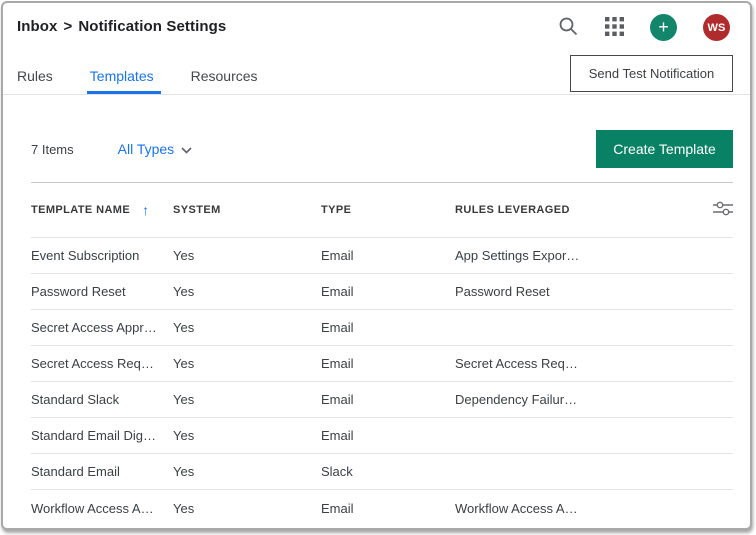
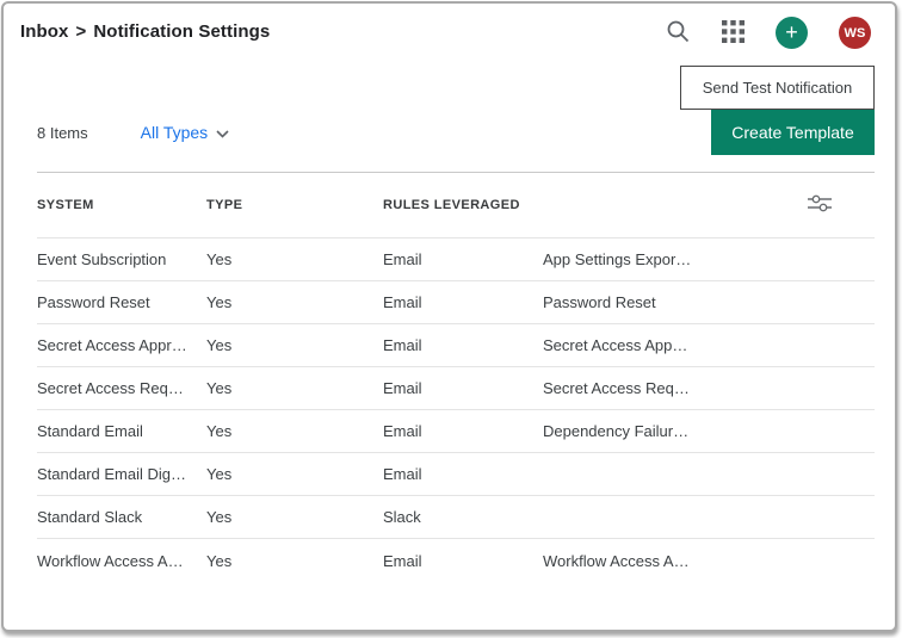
  Inbox > Notification Settings
  +
  WS
- Rules
- Templates
- Resources
  Send Test Notification
- 7 Items
+ 8 Items
  All Types
  Create Template
- TEMPLATE NAME
- ↑
  SYSTEM
  TYPE
  RULES LEVERAGED
  Event Subscription
  Yes
  Email
  App Settings Expor…
  Password Reset
  Yes
  Email
  Password Reset
  Secret Access Appr…
  Yes
  Email
+ Secret Access App…
  Secret Access Req…
  Yes
  Email
  Secret Access Req…
- Standard Slack
+ Standard Email
  Yes
  Email
  Dependency Failur…
  Standard Email Dig…
  Yes
  Email
- Standard Email
+ Standard Slack
  Yes
  Slack
  Workflow Access A…
  Yes
  Email
  Workflow Access A…
